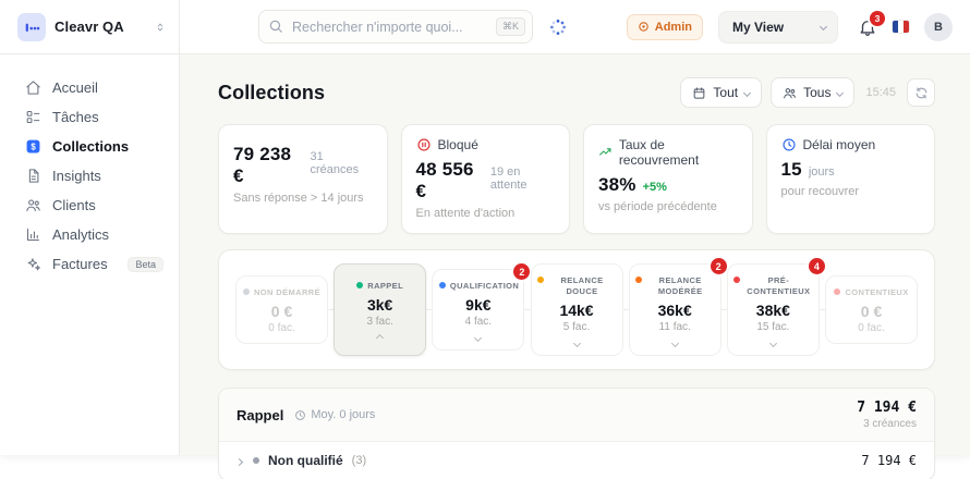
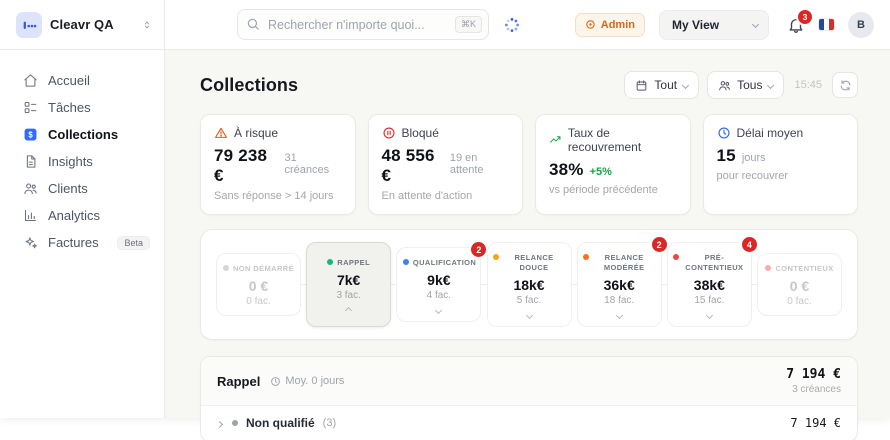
  Cleavr QA
  Rechercher n'importe quoi...
  ⌘K
  Admin
  My View
  3
  B
  Accueil
  Tâches
  $
  Collections
  Insights
  Clients
  Analytics
  Factures
  Beta
  Collections
  Tout
  Tous
  15:45
+ À risque
  79 238 €
  31 créances
  Sans réponse > 14 jours
  Bloqué
  48 556 €
  19 en attente
  En attente d'action
  Taux de recouvrement
  38%
  +5%
  vs période précédente
  Délai moyen
  15
  jours
  pour recouvrer
  NON DÉMARRÉ
  0 €
  0 fac.
  RAPPEL
- 3k€
+ 7k€
  3 fac.
  2
  QUALIFICATION
  9k€
  4 fac.
  RELANCE DOUCE
- 14k€
+ 18k€
  5 fac.
  2
  RELANCE MODÉRÉE
  36k€
- 11 fac.
+ 18 fac.
  4
  PRÉ-CONTENTIEUX
  38k€
  15 fac.
  CONTENTIEUX
  0 €
  0 fac.
  Rappel
  Moy. 0 jours
  7 194 €
  3 créances
  Non qualifié
  (3)
  7 194 €
